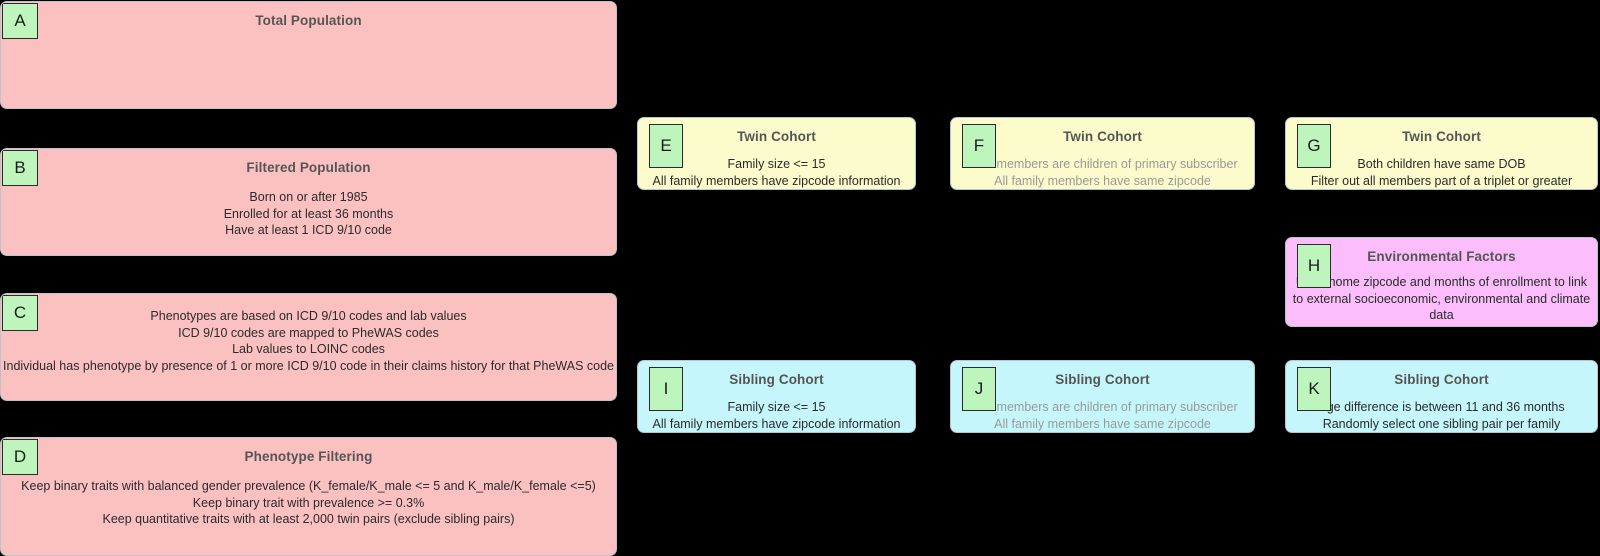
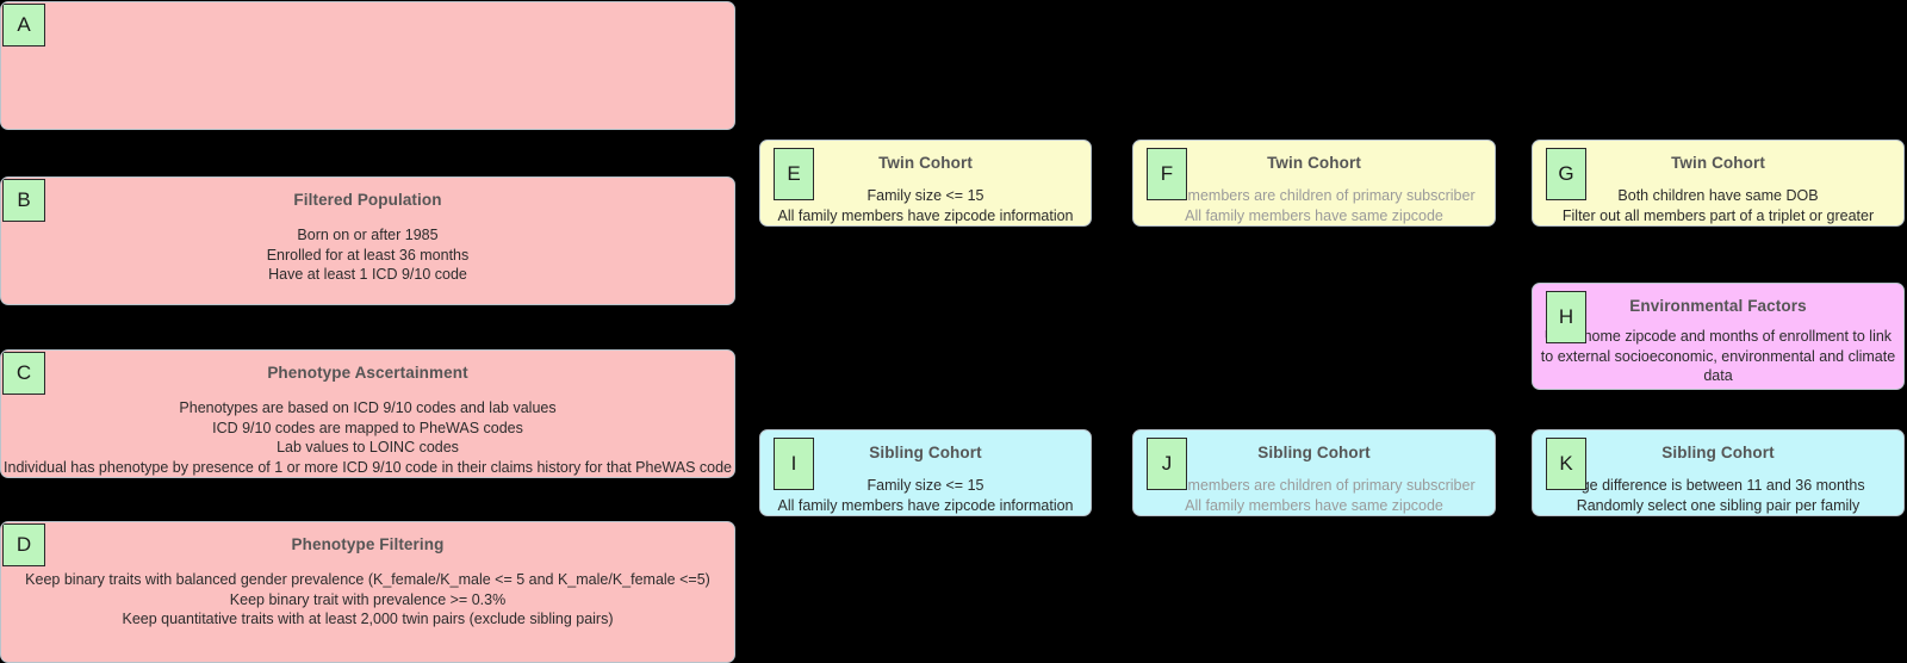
  A
- Total Population
  B
  Filtered Population
  Born on or after 1985
  Enrolled for at least 36 months
  Have at least 1 ICD 9/10 code
  C
+ Phenotype Ascertainment
  Phenotypes are based on ICD 9/10 codes and lab values
  ICD 9/10 codes are mapped to PheWAS codes
  Lab values to LOINC codes
  Individual has phenotype by presence of 1 or more ICD 9/10 code in their claims history for that PheWAS code
  D
  Phenotype Filtering
  Keep binary traits with balanced gender prevalence (K_female/K_male <= 5 and K_male/K_female <=5)
  Keep binary trait with prevalence >= 0.3%
  Keep quantitative traits with at least 2,000 twin pairs (exclude sibling pairs)
  E
  Twin Cohort
  Family size <= 15
  All family members have zipcode information
  F
  Twin Cohort
  members are children of primary subscriber
  All family members have same zipcode
  G
  Twin Cohort
  Both children have same DOB
  Filter out all members part of a triplet or greater
  H
  Environmental Factors
  home zipcode and months of enrollment to link to external socioeconomic, environmental and climate data
  I
  Sibling Cohort
  Family size <= 15
  All family members have zipcode information
  J
  Sibling Cohort
  members are children of primary subscriber
  All family members have same zipcode
  K
  Sibling Cohort
  e difference is between 11 and 36 months
  Randomly select one sibling pair per family
